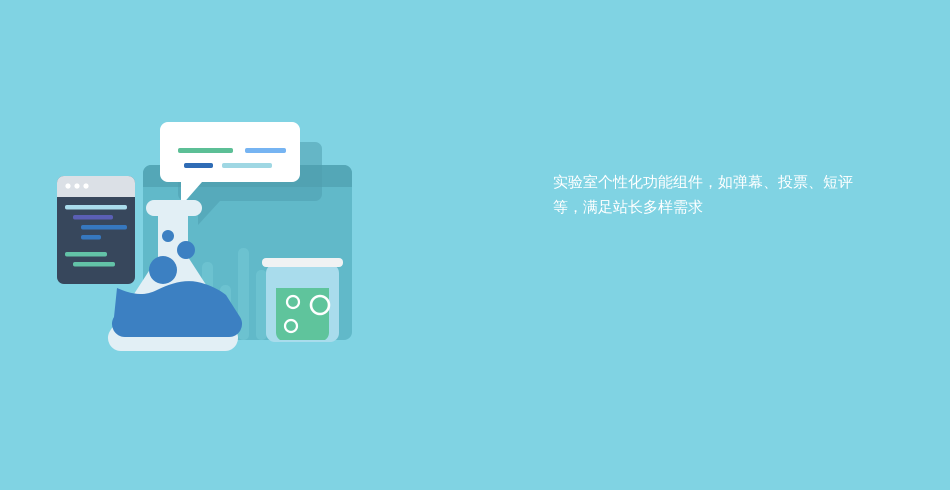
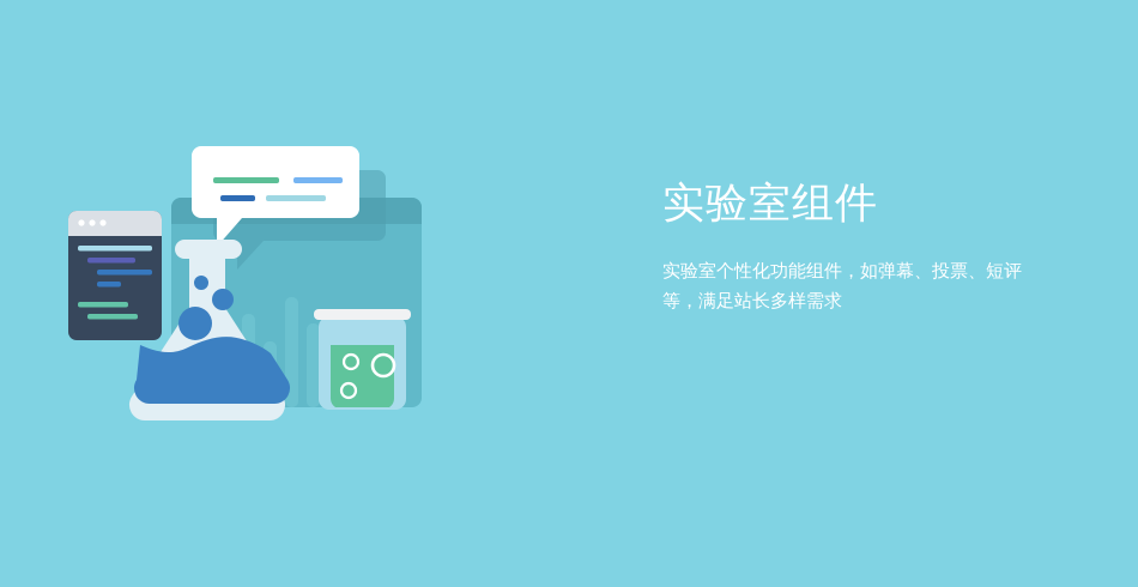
+ 实验室组件
  实验室个性化功能组件，如弹幕、投票、短评等，满足站长多样需求
